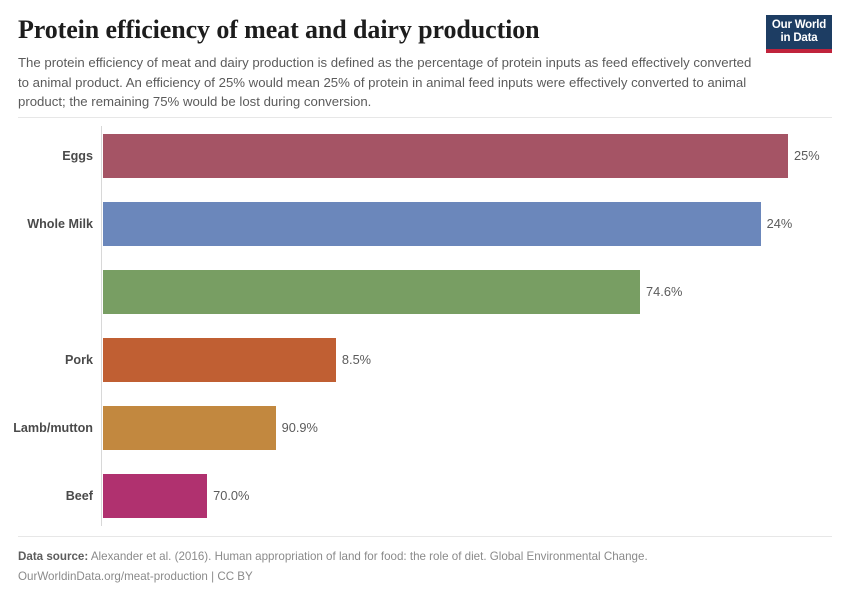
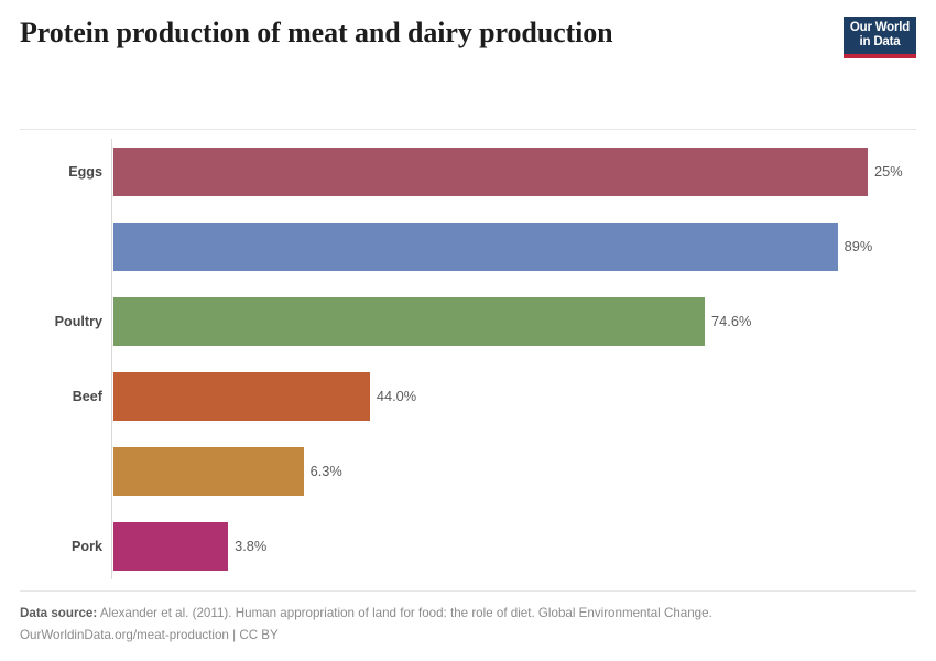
- Protein efficiency of meat and dairy production
+ Protein production of meat and dairy production
- The protein efficiency of meat and dairy production is defined as the percentage of protein inputs as feed effectively converted to animal product. An efficiency of 25% would mean 25% of protein in animal feed inputs were effectively converted to animal product; the remaining 75% would be lost during conversion.
  Our World
  in Data
  Eggs
  25%
- Whole Milk
- 24%
+ 89%
+ Poultry
  74.6%
- Pork
+ Beef
- 8.5%
+ 44.0%
- Lamb/mutton
- 90.9%
+ 6.3%
- Beef
+ Pork
- 70.0%
+ 3.8%
- Data source: Alexander et al. (2016). Human appropriation of land for food: the role of diet. Global Environmental Change.
+ Data source: Alexander et al. (2011). Human appropriation of land for food: the role of diet. Global Environmental Change.
  OurWorldinData.org/meat-production | CC BY
